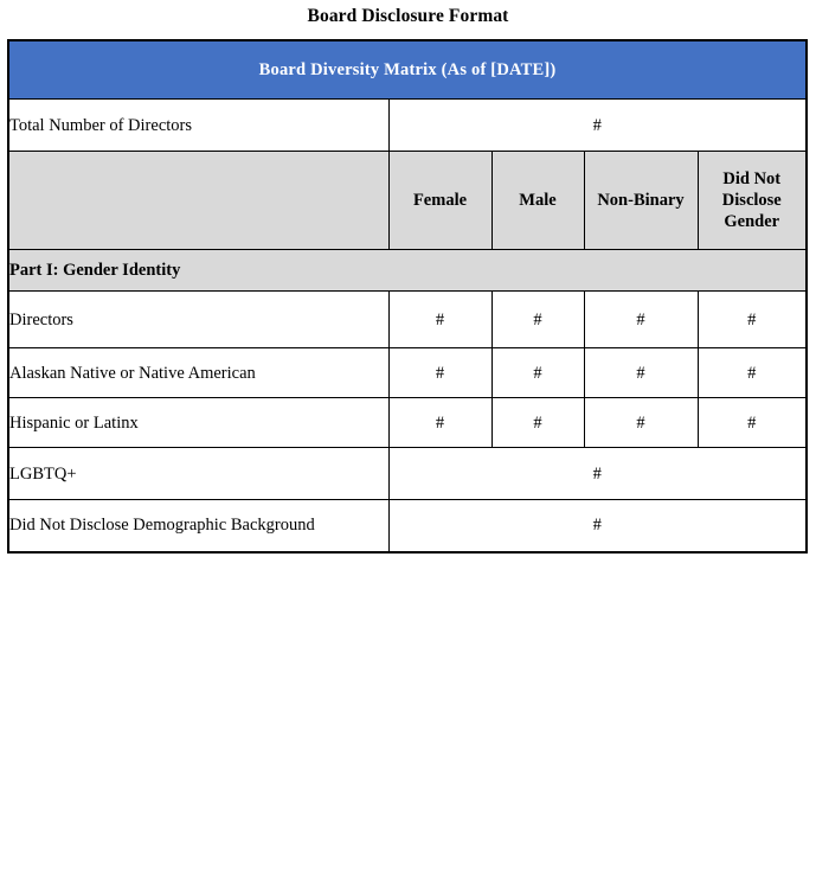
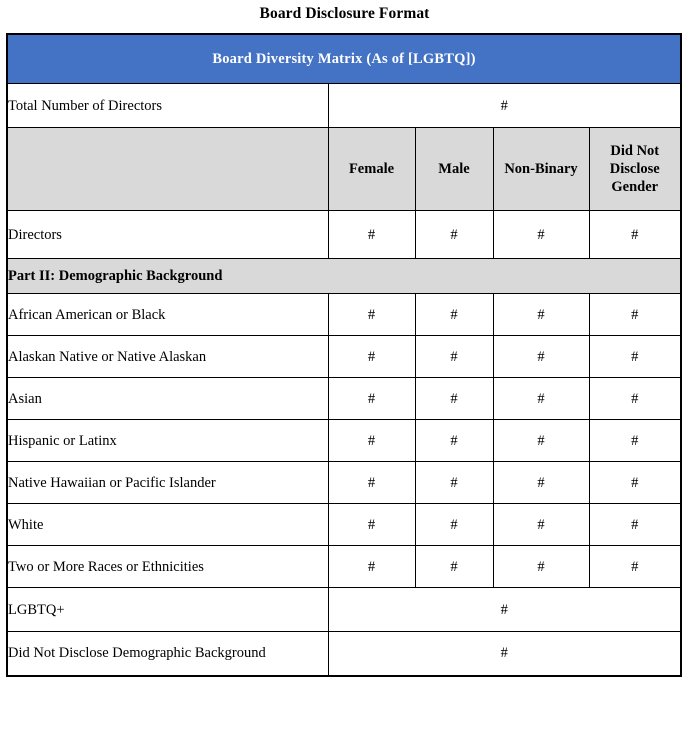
  Board Disclosure Format
- Board Diversity Matrix (As of [DATE])
+ Board Diversity Matrix (As of [LGBTQ])
  Total Number of Directors	#
  	Female	Male	Non-Binary	Did Not Disclose Gender
- Part I: Gender Identity
  Directors	#	#	#	#
+ Part II: Demographic Background
+ African American or Black	#	#	#	#
- Alaskan Native or Native American	#	#	#	#
+ Alaskan Native or Native Alaskan	#	#	#	#
+ Asian	#	#	#	#
  Hispanic or Latinx	#	#	#	#
+ Native Hawaiian or Pacific Islander	#	#	#	#
+ White	#	#	#	#
+ Two or More Races or Ethnicities	#	#	#	#
  LGBTQ+	#
  Did Not Disclose Demographic Background	#
